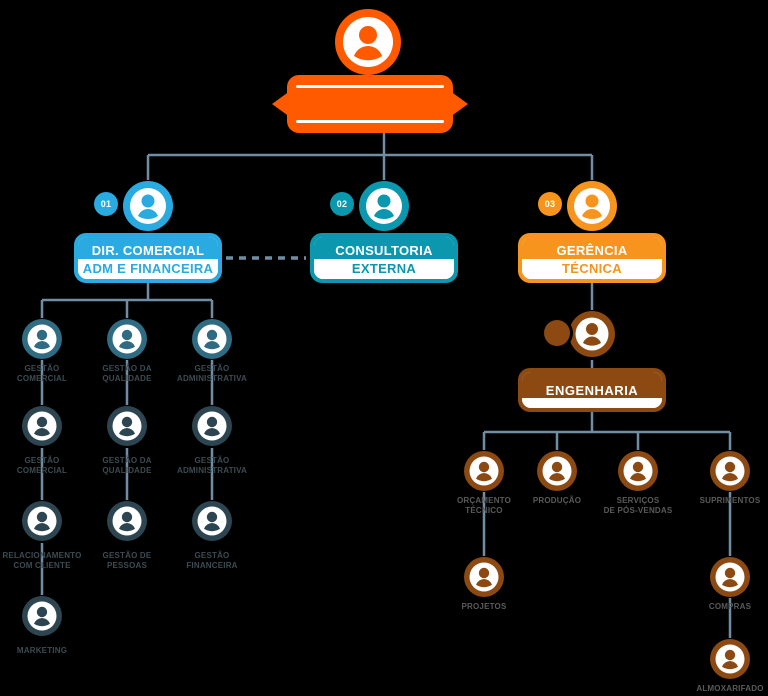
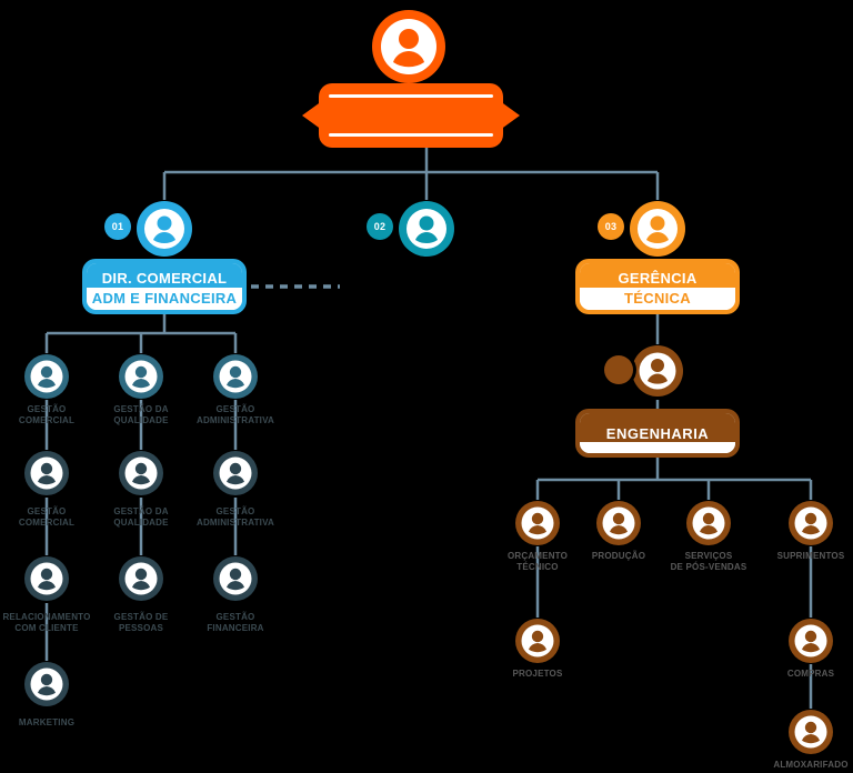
  01
  DIR. COMERCIAL
  ADM E FINANCEIRA
  02
- CONSULTORIA
- EXTERNA
  03
  GERÊNCIA
  TÉCNICA
  ENGENHARIA
  GESTÃO
  COMERCIAL
  GESTÃO
  COMERCIAL
  RELACIONAMENTO
  COM CLIENTE
  MARKETING
  GESTÃO DA
  QUALIDADE
  GESTÃO DA
  QUALIDADE
  GESTÃO DE
  PESSOAS
  GESTÃO
  ADMINISTRATIVA
  GESTÃO
  ADMINISTRATIVA
  GESTÃO
  FINANCEIRA
  ORÇAMENTO
  TÉCNICO
  PROJETOS
  PRODUÇÃO
  SERVIÇOS
  DE PÓS-VENDAS
  SUPRIMENTOS
  COMPRAS
  ALMOXARIFADO
